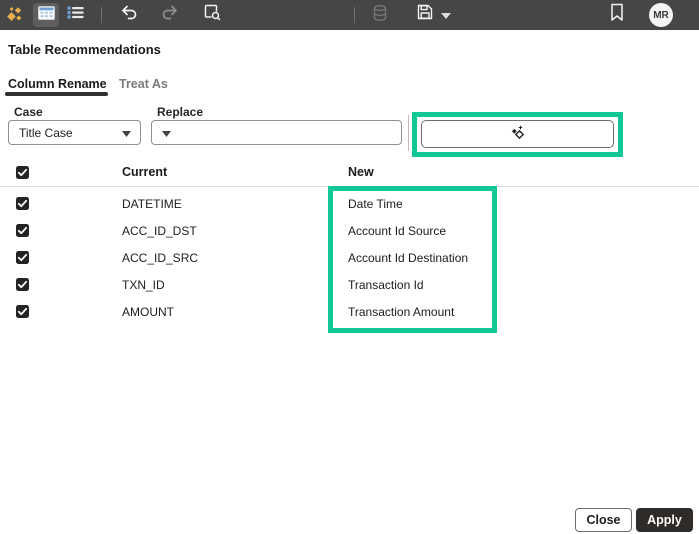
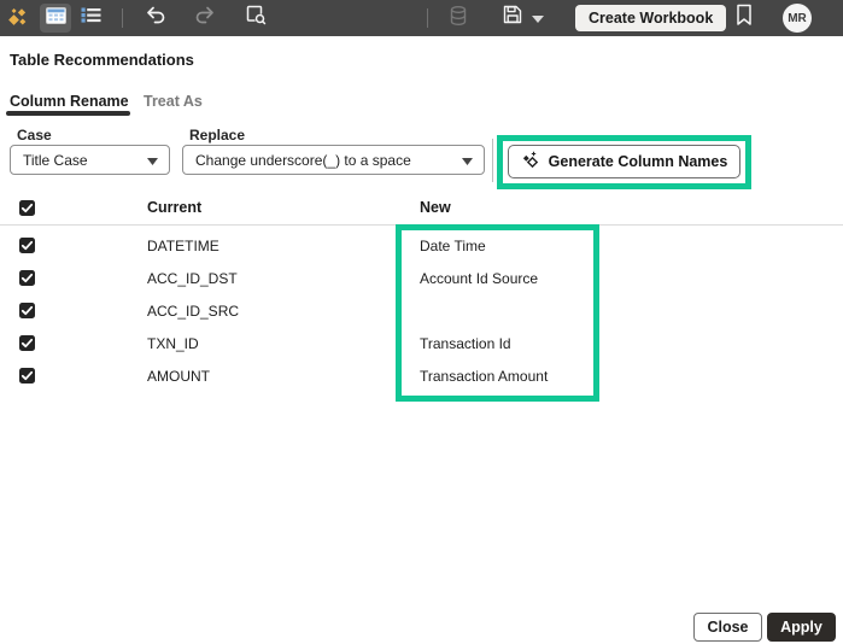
+ Create Workbook
  MR
  Table Recommendations
  Column Rename
  Treat As
  Case
  Title Case
  Replace
+ Change underscore(_) to a space
+ Generate Column Names
  Current
  New
  DATETIME
  Date Time
  ACC_ID_DST
  Account Id Source
  ACC_ID_SRC
- Account Id Destination
  TXN_ID
  Transaction Id
  AMOUNT
  Transaction Amount
  Close
  Apply
